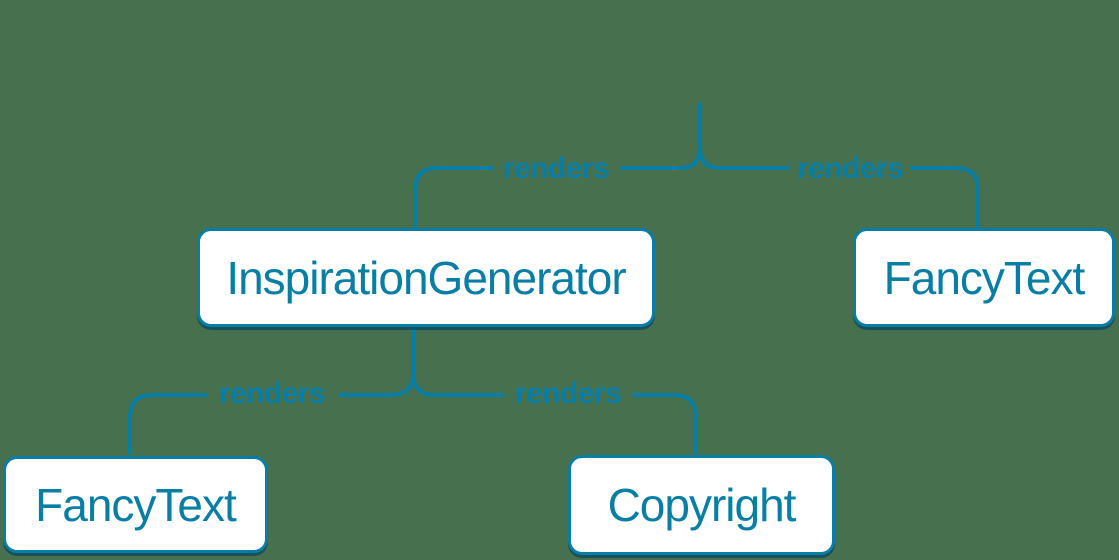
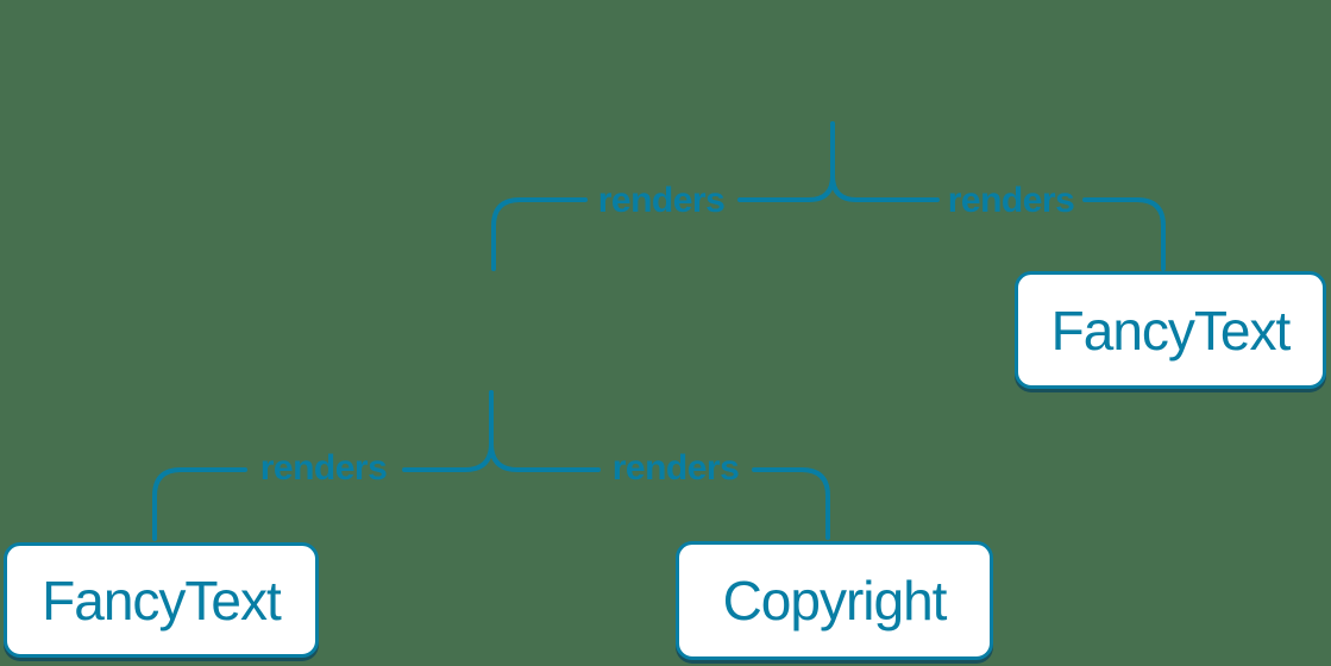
- InspirationGenerator
  FancyText
  FancyText
  Copyright
  renders
  renders
  renders
  renders
